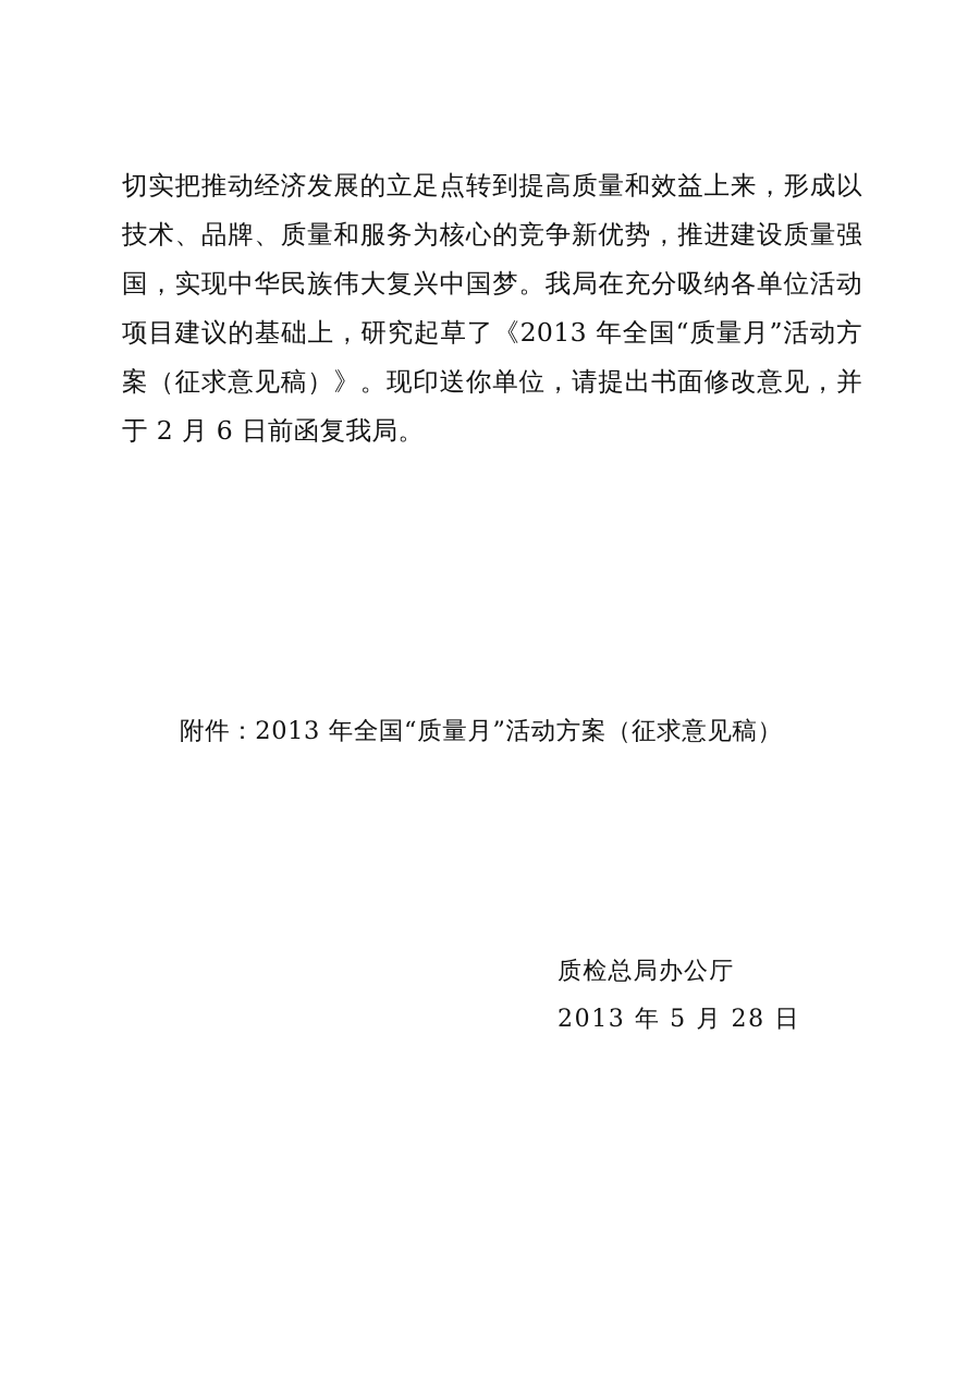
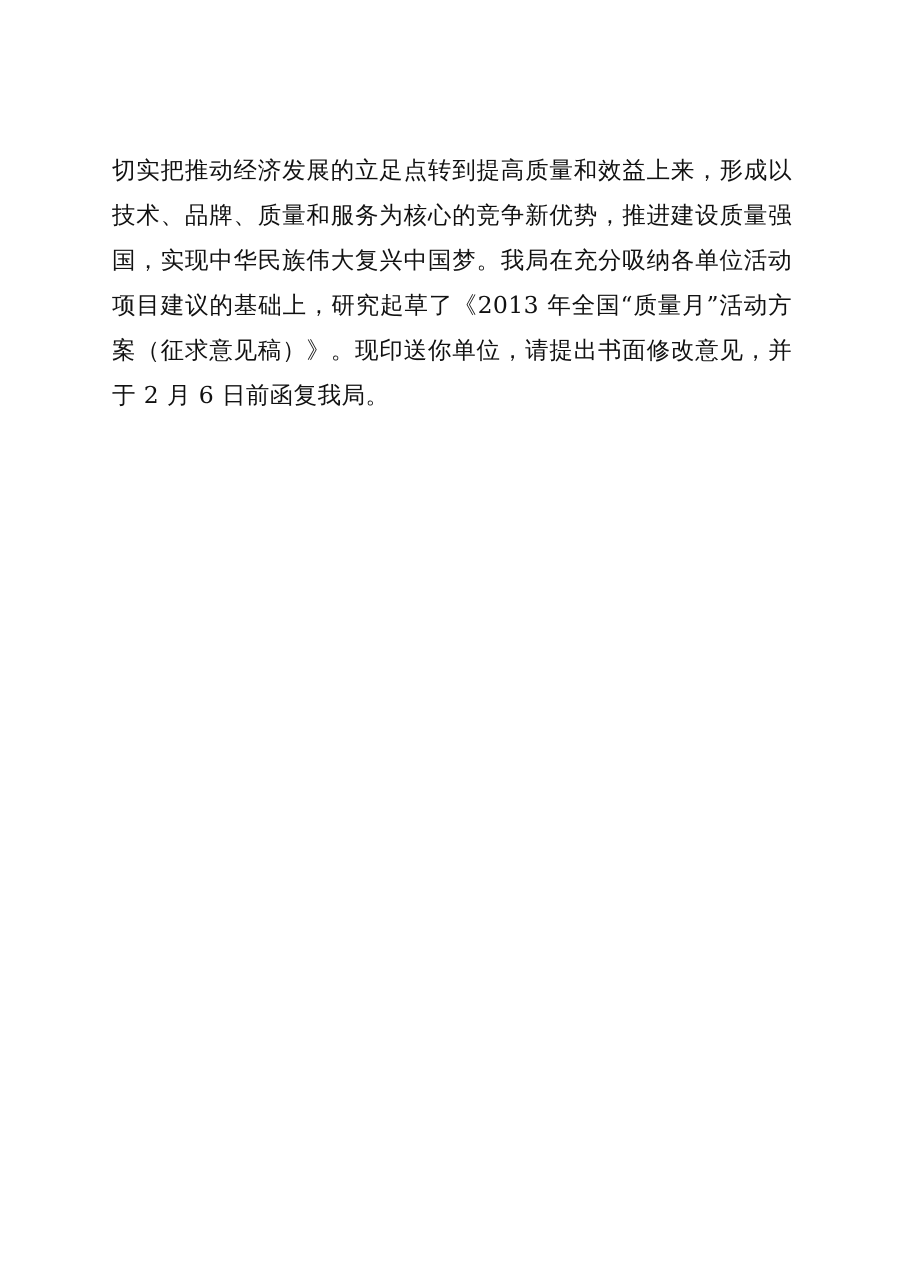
  切实把推动经济发展的立足点转到提高质量和效益上来，形成以技术、品牌、质量和服务为核心的竞争新优势，推进建设质量强国，实现中华民族伟大复兴中国梦。我局在充分吸纳各单位活动项目建议的基础上，研究起草了《2013 年全国“质量月”活动方案（征求意见稿）》。现印送你单位，请提出书面修改意见，并于 2 月 6 日前函复我局。
- 附件：2013 年全国“质量月”活动方案（征求意见稿）
- 质检总局办公厅
- 2013 年 5 月 28 日
